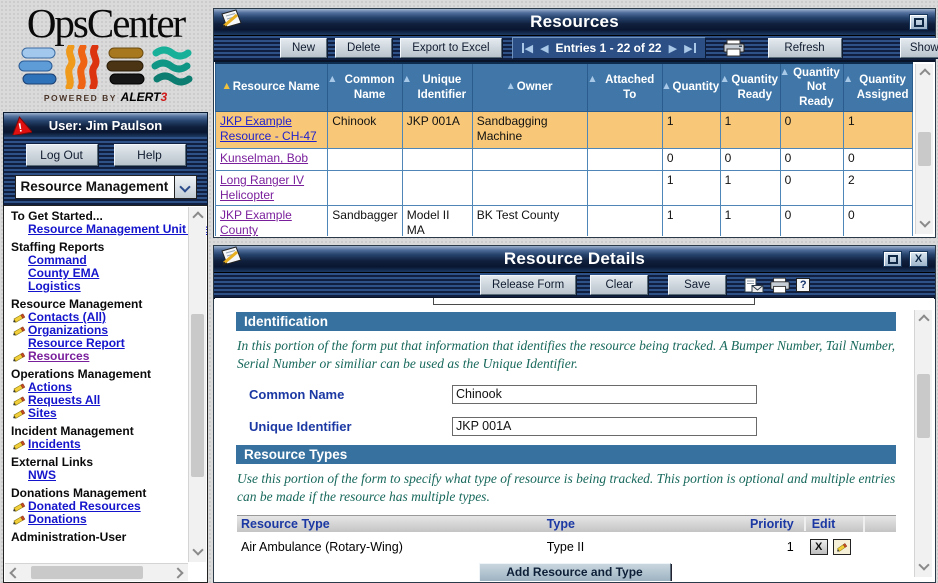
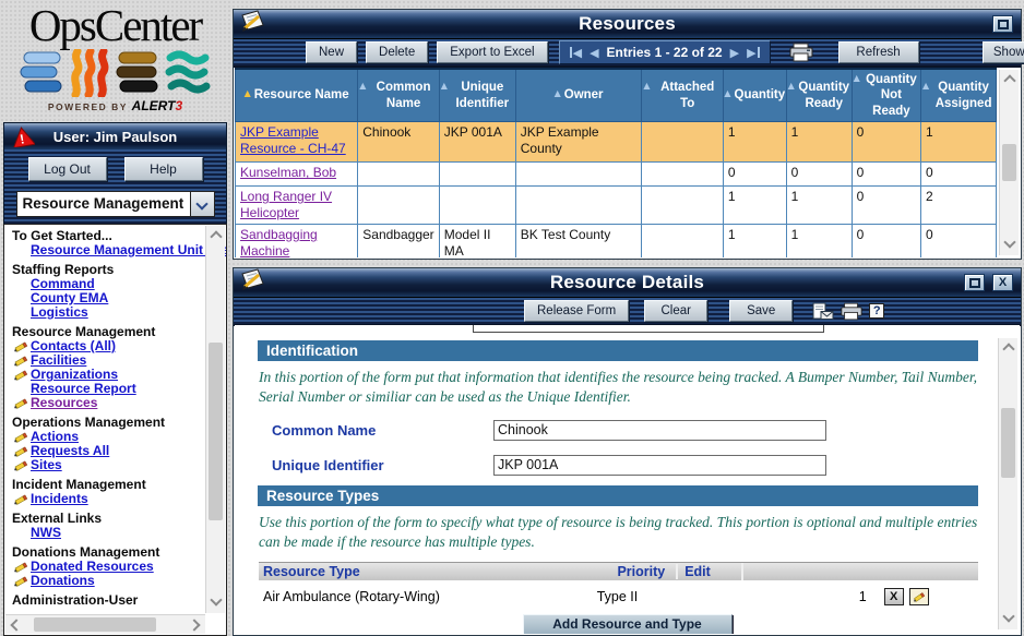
  OpsCenter
  POWERED BY ALERT3
  User: Jim Paulson
  Log Out
  Help
  Resource Management
  To Get Started...
  Resource Management Unita
  Staffing Reports
  Command
  County EMA
  Logistics
  Resource Management
  Contacts (All)
+ Facilities
  Organizations
  Resource Report
  Resources
  Operations Management
  Actions
  Requests All
  Sites
  Incident Management
  Incidents
  External Links
  NWS
  Donations Management
  Donated Resources
  Donations
  Administration-User
  Resources
  New
  Delete
  Export to Excel
  ◀
  ◀
  Entries 1 - 22 of 22
  ▶
  ▶
  Refresh
  ▲ Resource Name	▲ Common Name	▲ Unique Identifier	▲ Owner	▲ Attached To	▲ Quantity	▲ Quantity Ready	▲ Quantity Not Ready	▲ Quantity Assigned
- JKP Example Resource - CH-47	Chinook	JKP 001A	Sandbagging Machine		1	1	0	1
+ JKP Example Resource - CH-47	Chinook	JKP 001A	JKP Example County		1	1	0	1
  Kunselman, Bob					0	0	0	0
  Long Ranger IV Helicopter					1	1	0	2
- JKP Example County	Sandbagger	Model II MA	BK Test County		1	1	0	0
+ Sandbagging Machine	Sandbagger	Model II MA	BK Test County		1	1	0	0
  Resource Details
  X
  Release Form
  Clear
  Save
  ?
  Identification
  In this portion of the form put that information that identifies the resource being tracked. A Bumper Number, Tail Number, Serial Number or similiar can be used as the Unique Identifier.
  Common Name
  Chinook
  Unique Identifier
  JKP 001A
  Resource Types
  Use this portion of the form to specify what type of resource is being tracked. This portion is optional and multiple entries can be made if the resource has multiple types.
  Resource Type
- Type
  Priority
  Edit
  Air Ambulance (Rotary-Wing)
  Type II
  1
  X
  Add Resource and Type
